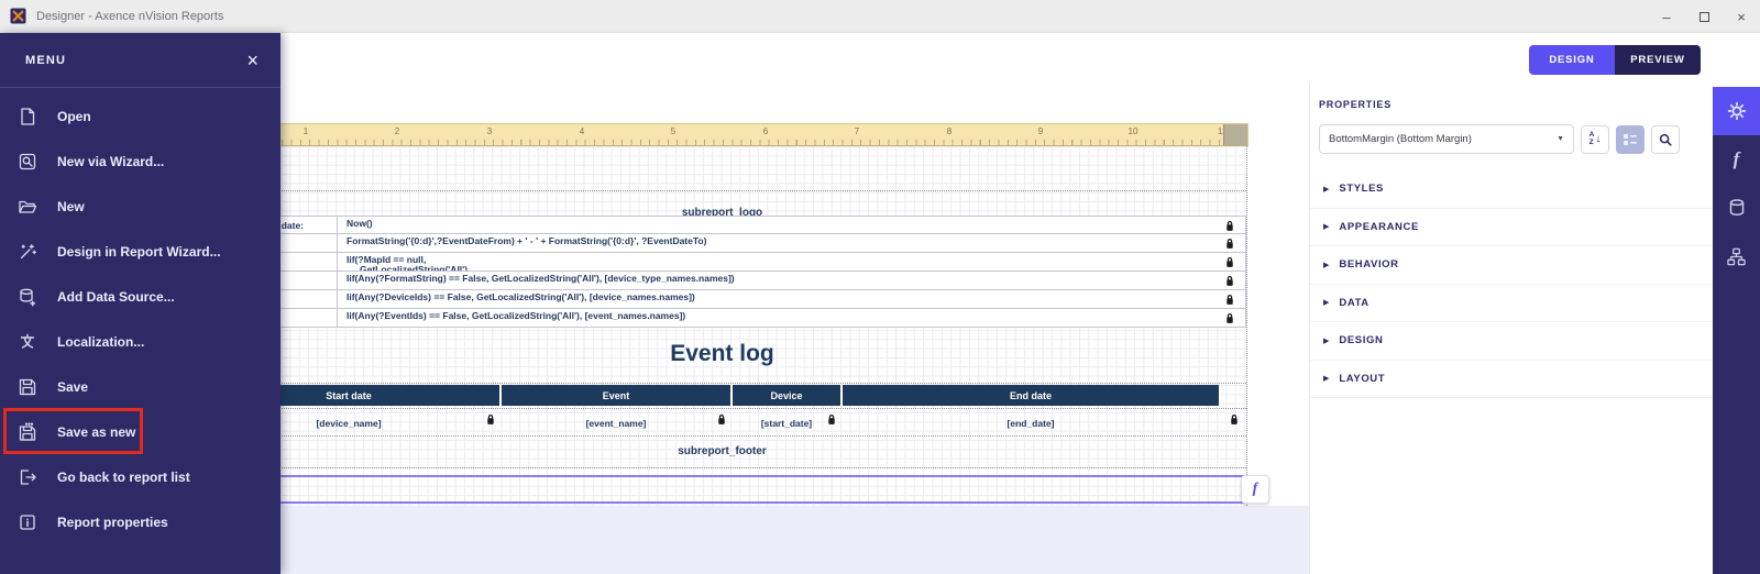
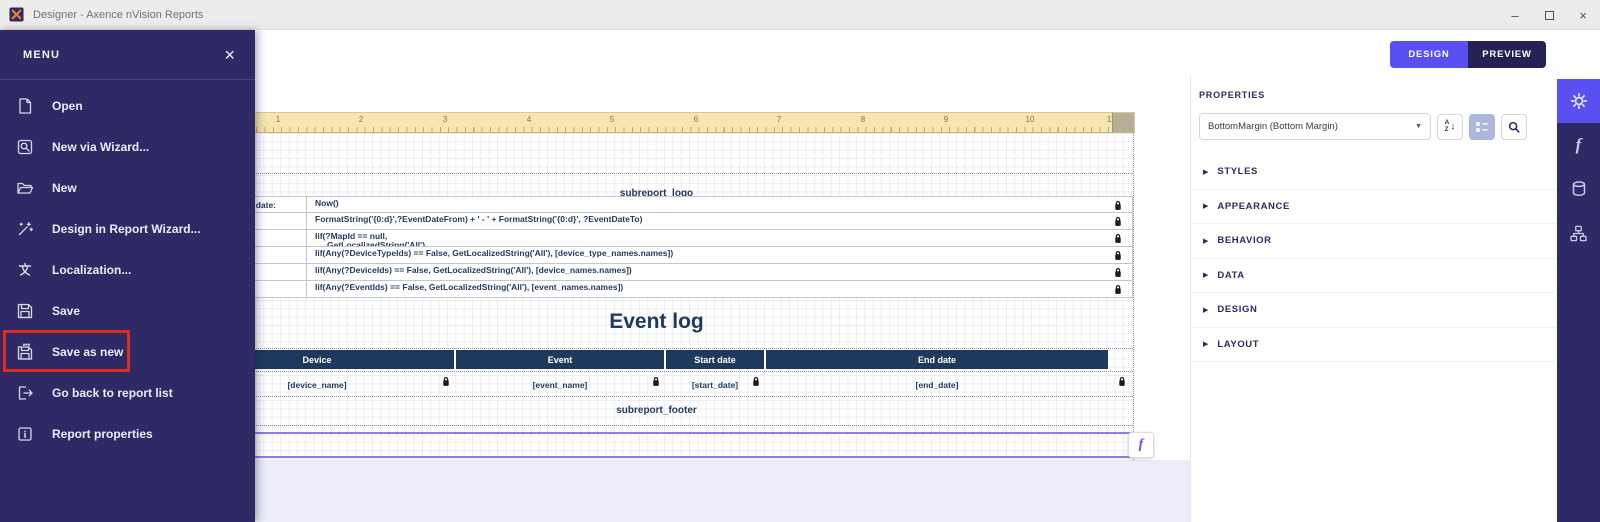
  Designer - Axence nVision Reports
  –
  ×
  DESIGN
  PREVIEW
  1
  2
  3
  4
  5
  6
  7
  8
  9
  10
  subreport_logo
  date:
  Now()
  FormatString('{0:d}',?EventDateFrom) + ' - ' + FormatString('{0:d}', ?EventDateTo)
  Iif(?MapId == null,
  GetLocalizedString('All')
- Iif(Any(?FormatString) == False, GetLocalizedString('All'), [device_type_names.names])
+ Iif(Any(?DeviceTypeIds) == False, GetLocalizedString('All'), [device_type_names.names])
  Iif(Any(?DeviceIds) == False, GetLocalizedString('All'), [device_names.names])
  Iif(Any(?EventIds) == False, GetLocalizedString('All'), [event_names.names])
  Event log
- Start date
+ Device
  Event
- Device
+ Start date
  End date
  [device_name]
  [event_name]
  [start_date]
  [end_date]
  subreport_footer
  f
  MENU
  ×
  Open
  New via Wizard...
  New
  Design in Report Wizard...
- Add Data Source...
  Localization...
  Save
  Save as new
  Go back to report list
  Report properties
  PROPERTIES
  BottomMargin (Bottom Margin)
  ↓
  STYLES
  APPEARANCE
  BEHAVIOR
  DATA
  DESIGN
  LAYOUT
  f
